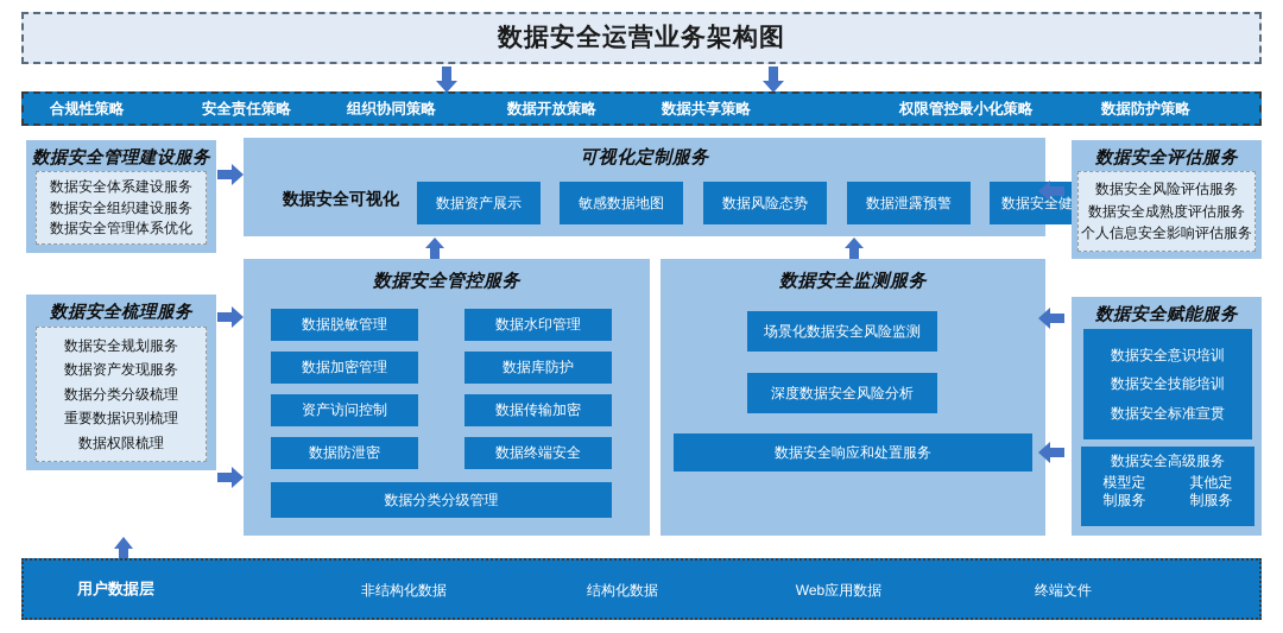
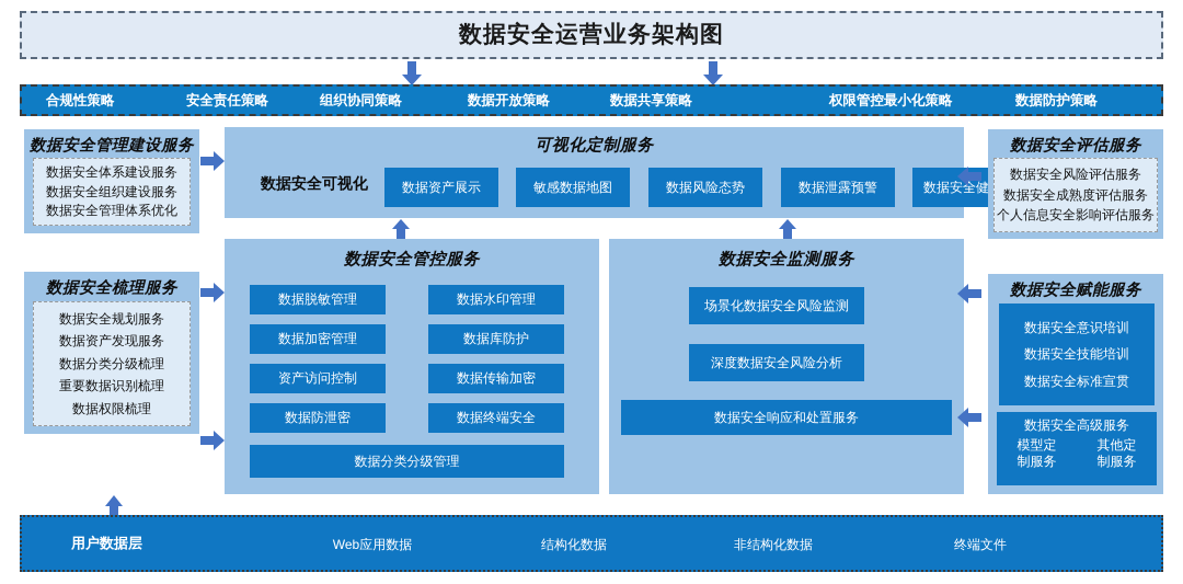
  数据安全运营业务架构图
  合规性策略
  安全责任策略
  组织协同策略
  数据开放策略
  数据共享策略
  权限管控最小化策略
  数据防护策略
  数据安全管理建设服务
  数据安全体系建设服务
  数据安全组织建设服务
  数据安全管理体系优化
  数据安全梳理服务
  数据安全规划服务
  数据资产发现服务
  数据分类分级梳理
  重要数据识别梳理
  数据权限梳理
  可视化定制服务
  数据安全可视化
  数据资产展示
  敏感数据地图
  数据风险态势
  数据泄露预警
  数据安全健
  数据安全管控服务
  数据脱敏管理
  数据加密管理
  资产访问控制
  数据防泄密
  数据水印管理
  数据库防护
  数据传输加密
  数据终端安全
  数据分类分级管理
  数据安全监测服务
  场景化数据安全风险监测
  深度数据安全风险分析
  数据安全响应和处置服务
  数据安全评估服务
  数据安全风险评估服务
  数据安全成熟度评估服务
  个人信息安全影响评估服务
  数据安全赋能服务
  数据安全意识培训
  数据安全技能培训
  数据安全标准宣贯
  数据安全高级服务
  模型定
  制服务
  其他定
  制服务
  用户数据层
- 非结构化数据
+ Web应用数据
  结构化数据
- Web应用数据
+ 非结构化数据
  终端文件
